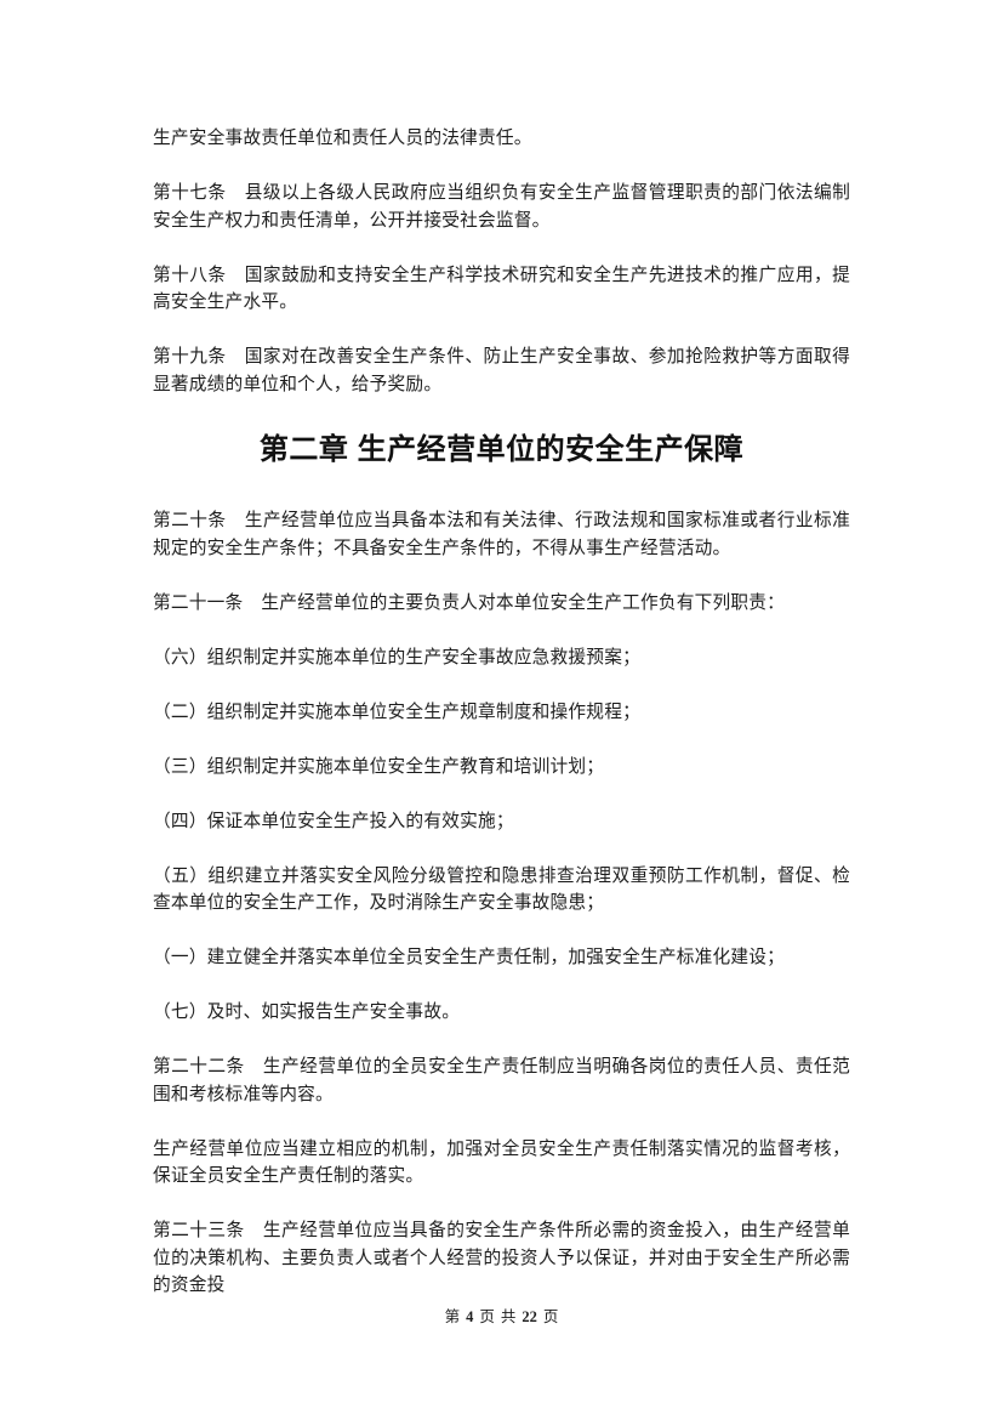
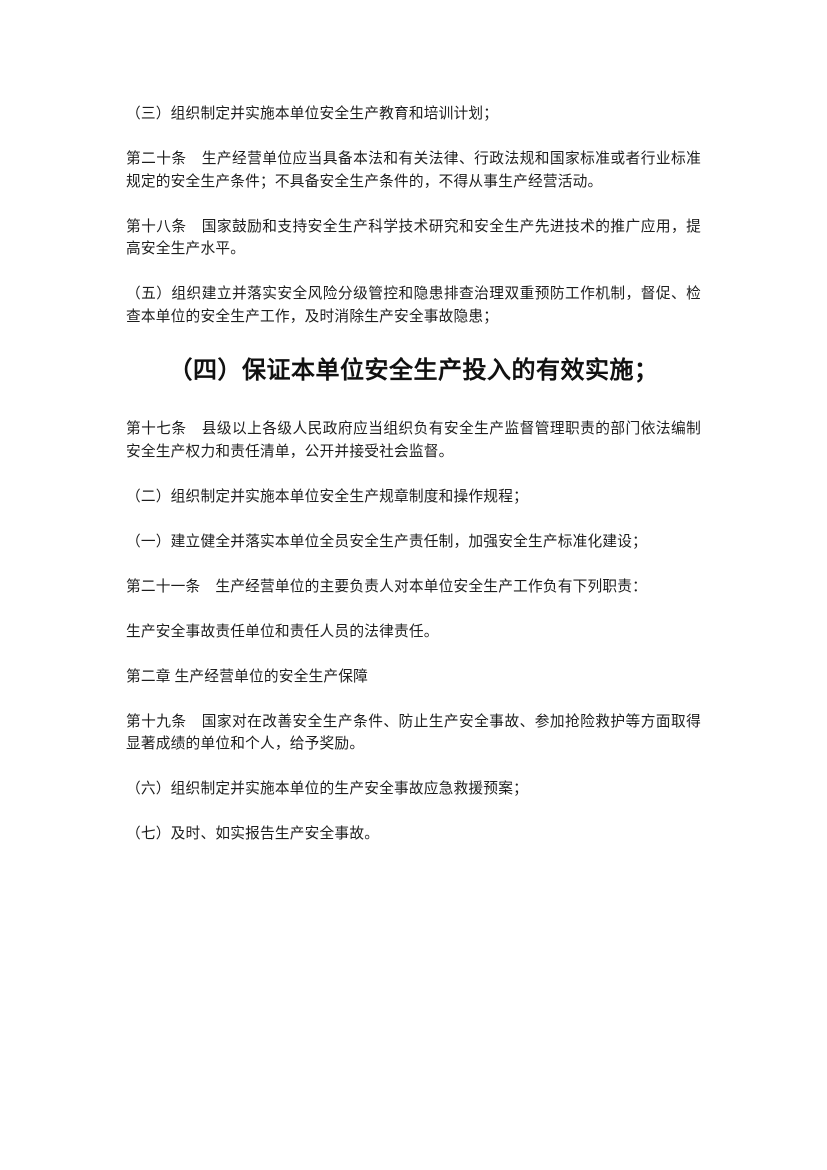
- 生产安全事故责任单位和责任人员的法律责任。
+ （三）组织制定并实施本单位安全生产教育和培训计划；
- 第十七条 县级以上各级人民政府应当组织负有安全生产监督管理职责的部门依法编制安全生产权力和责任清单，公开并接受社会监督。
+ 第二十条 生产经营单位应当具备本法和有关法律、行政法规和国家标准或者行业标准规定的安全生产条件；不具备安全生产条件的，不得从事生产经营活动。
  第十八条 国家鼓励和支持安全生产科学技术研究和安全生产先进技术的推广应用，提高安全生产水平。
- 第十九条 国家对在改善安全生产条件、防止生产安全事故、参加抢险救护等方面取得显著成绩的单位和个人，给予奖励。
+ （五）组织建立并落实安全风险分级管控和隐患排查治理双重预防工作机制，督促、检查本单位的安全生产工作，及时消除生产安全事故隐患；
- 第二章 生产经营单位的安全生产保障
+ （四）保证本单位安全生产投入的有效实施；
- 第二十条 生产经营单位应当具备本法和有关法律、行政法规和国家标准或者行业标准规定的安全生产条件；不具备安全生产条件的，不得从事生产经营活动。
+ 第十七条 县级以上各级人民政府应当组织负有安全生产监督管理职责的部门依法编制安全生产权力和责任清单，公开并接受社会监督。
- 第二十一条 生产经营单位的主要负责人对本单位安全生产工作负有下列职责：
+ （二）组织制定并实施本单位安全生产规章制度和操作规程；
- （六）组织制定并实施本单位的生产安全事故应急救援预案；
+ （一）建立健全并落实本单位全员安全生产责任制，加强安全生产标准化建设；
- （二）组织制定并实施本单位安全生产规章制度和操作规程；
+ 第二十一条 生产经营单位的主要负责人对本单位安全生产工作负有下列职责：
- （三）组织制定并实施本单位安全生产教育和培训计划；
+ 生产安全事故责任单位和责任人员的法律责任。
- （四）保证本单位安全生产投入的有效实施；
+ 第二章 生产经营单位的安全生产保障
- （五）组织建立并落实安全风险分级管控和隐患排查治理双重预防工作机制，督促、检查本单位的安全生产工作，及时消除生产安全事故隐患；
+ 第十九条 国家对在改善安全生产条件、防止生产安全事故、参加抢险救护等方面取得显著成绩的单位和个人，给予奖励。
- （一）建立健全并落实本单位全员安全生产责任制，加强安全生产标准化建设；
+ （六）组织制定并实施本单位的生产安全事故应急救援预案；
  （七）及时、如实报告生产安全事故。
- 第二十二条 生产经营单位的全员安全生产责任制应当明确各岗位的责任人员、责任范围和考核标准等内容。
- 生产经营单位应当建立相应的机制，加强对全员安全生产责任制落实情况的监督考核，保证全员安全生产责任制的落实。
- 第二十三条 生产经营单位应当具备的安全生产条件所必需的资金投入，由生产经营单位的决策机构、主要负责人或者个人经营的投资人予以保证，并对由于安全生产所必需的资金投
- 第 4 页 共 22 页
